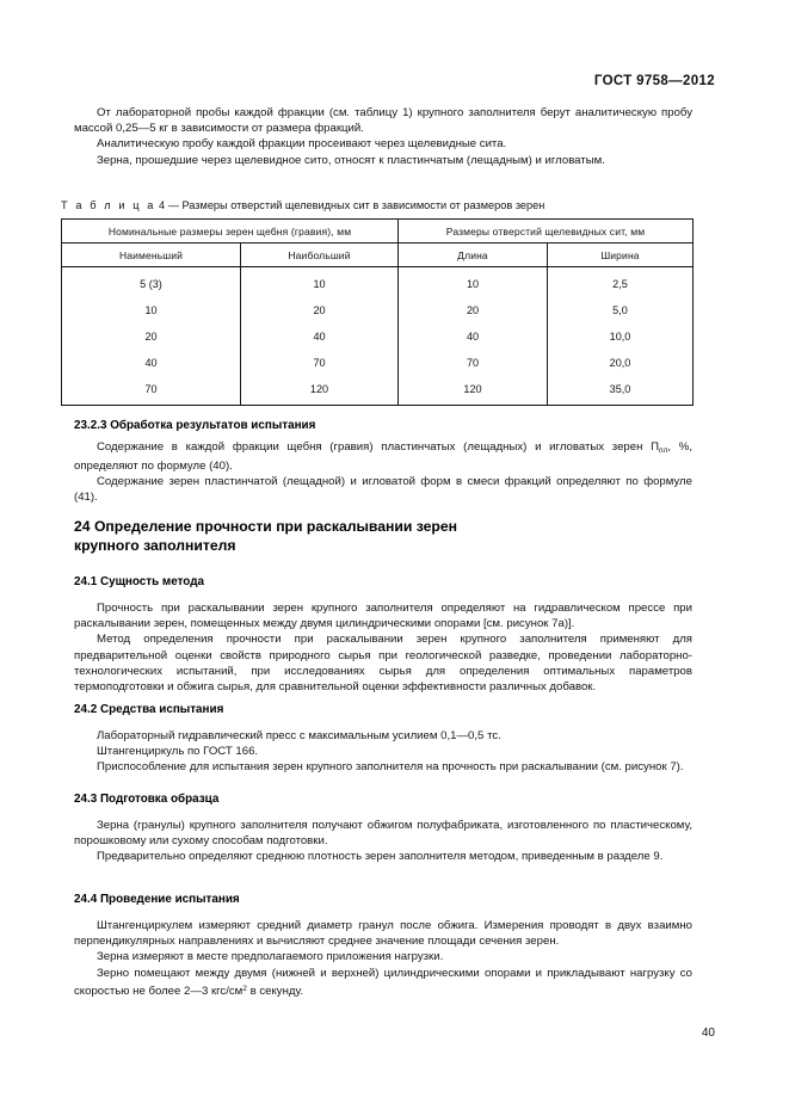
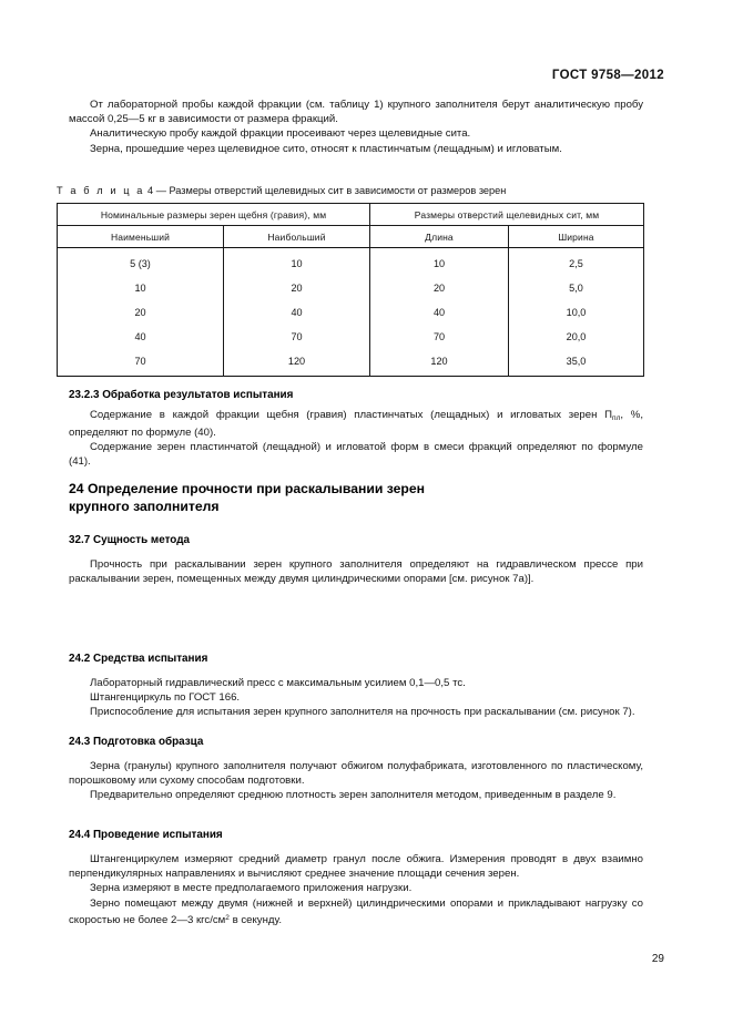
  ГОСТ 9758—2012
  От лабораторной пробы каждой фракции (см. таблицу 1) крупного заполнителя берут аналитическую пробу массой 0,25—5 кг в зависимости от размера фракций.
  Аналитическую пробу каждой фракции просеивают через щелевидные сита.
  Зерна, прошедшие через щелевидное сито, относят к пластинчатым (лещадным) и игловатым.
  Т а б л и ц а 4 — Размеры отверстий щелевидных сит в зависимости от размеров зерен
  Номинальные размеры зерен щебня (гравия), мм	Размеры отверстий щелевидных сит, мм
  Наименьший	Наибольший	Длина	Ширина
  5 (3)	10	10	2,5
  10	20	20	5,0
  20	40	40	10,0
  40	70	70	20,0
  70	120	120	35,0
  23.2.3 Обработка результатов испытания
  Содержание в каждой фракции щебня (гравия) пластинчатых (лещадных) и игловатых зерен П , %, определяют по формуле (40).
  Содержание зерен пластинчатой (лещадной) и игловатой форм в смеси фракций определяют по формуле (41).
  24 Определение прочности при раскалывании зерен
  крупного заполнителя
- 24.1 Сущность метода
+ 32.7 Сущность метода
  Прочность при раскалывании зерен крупного заполнителя определяют на гидравлическом прессе при раскалывании зерен, помещенных между двумя цилиндрическими опорами [см. рисунок 7а)].
- Метод определения прочности при раскалывании зерен крупного заполнителя применяют для предварительной оценки свойств природного сырья при геологической разведке, проведении лабораторно-технологических испытаний, при исследованиях сырья для определения оптимальных параметров термоподготовки и обжига сырья, для сравнительной оценки эффективности различных добавок.
  24.2 Средства испытания
  Лабораторный гидравлический пресс с максимальным усилием 0,1—0,5 тс.
  Штангенциркуль по ГОСТ 166.
  Приспособление для испытания зерен крупного заполнителя на прочность при раскалывании (см. рисунок 7).
  24.3 Подготовка образца
  Зерна (гранулы) крупного заполнителя получают обжигом полуфабриката, изготовленного по пластическому, порошковому или сухому способам подготовки.
  Предварительно определяют среднюю плотность зерен заполнителя методом, приведенным в разделе 9.
  24.4 Проведение испытания
  Штангенциркулем измеряют средний диаметр гранул после обжига. Измерения проводят в двух взаимно перпендикулярных направлениях и вычисляют среднее значение площади сечения зерен.
  Зерна измеряют в месте предполагаемого приложения нагрузки.
  Зерно помещают между двумя (нижней и верхней) цилиндрическими опорами и прикладывают нагрузку со скоростью не более 2—3 кгс/см в секунду.
- 40
+ 29
